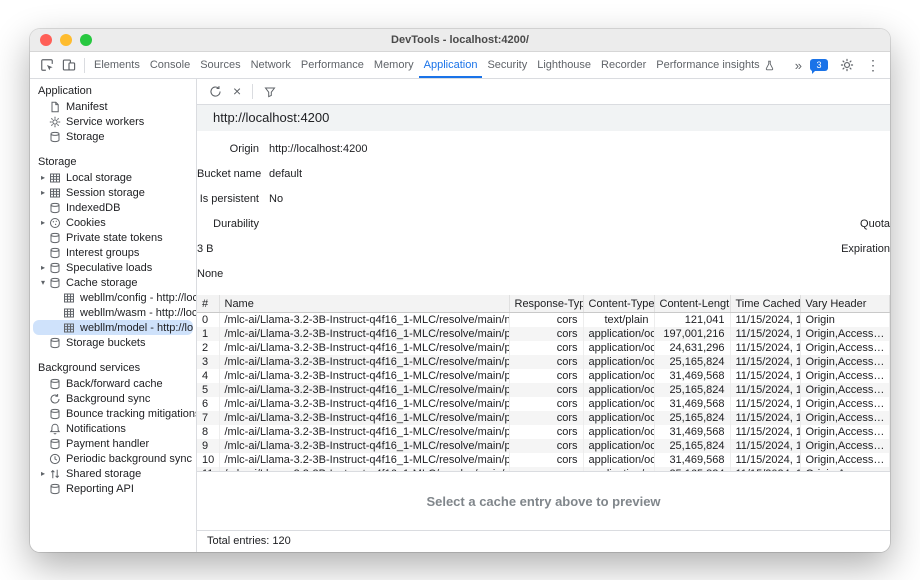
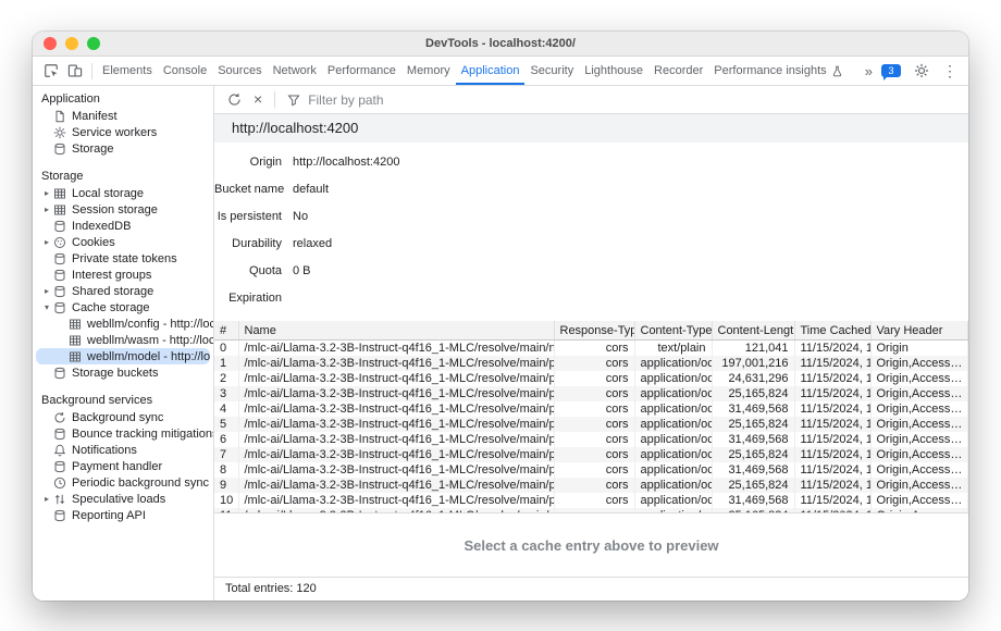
  DevTools - localhost:4200/
  Elements
  Console
  Sources
  Network
  Performance
  Memory
  Application
  Security
  Lighthouse
  Recorder
  Performance insights
  »
  3
  ⋮
  Application
  Manifest
  Service workers
  Storage
  Storage
  ▸
  Local storage
  ▸
  Session storage
  IndexedDB
  ▸
  Cookies
  Private state tokens
  Interest groups
  ▸
- Speculative loads
+ Shared storage
  ▾
  Cache storage
  webllm/config - http://loc
  webllm/wasm - http://loc
  webllm/model - http://lo
  Storage buckets
  Background services
- Back/forward cache
  Background sync
  Bounce tracking mitigation
  Notifications
  Payment handler
  Periodic background sync
  ▸
- Shared storage
+ Speculative loads
  Reporting API
  ×
+ Filter by path
  http://localhost:4200
  Origin
  http://localhost:4200
  Bucket name
  default
  Is persistent
  No
  Durability
+ relaxed
  Quota
- 3 B
+ 0 B
  Expiration
- None
  #	Name	Response-Typ	Content-Type	Content-Lengt	Time Cached	Vary Header
  0	/mlc-ai/Llama-3.2-3B-Instruct-q4f16_1-MLC/resolve/main/n	cors	text/plain	121,041	11/15/2024, 1	Origin
  1	/mlc-ai/Llama-3.2-3B-Instruct-q4f16_1-MLC/resolve/main/p	cors	application/oc	197,001,216	11/15/2024, 1	Origin,Access…
  2	/mlc-ai/Llama-3.2-3B-Instruct-q4f16_1-MLC/resolve/main/p	cors	application/oc	24,631,296	11/15/2024, 1	Origin,Access…
  3	/mlc-ai/Llama-3.2-3B-Instruct-q4f16_1-MLC/resolve/main/p	cors	application/oc	25,165,824	11/15/2024, 1	Origin,Access…
  4	/mlc-ai/Llama-3.2-3B-Instruct-q4f16_1-MLC/resolve/main/p	cors	application/oc	31,469,568	11/15/2024, 1	Origin,Access…
  5	/mlc-ai/Llama-3.2-3B-Instruct-q4f16_1-MLC/resolve/main/p	cors	application/oc	25,165,824	11/15/2024, 1	Origin,Access…
  6	/mlc-ai/Llama-3.2-3B-Instruct-q4f16_1-MLC/resolve/main/p	cors	application/oc	31,469,568	11/15/2024, 1	Origin,Access…
  7	/mlc-ai/Llama-3.2-3B-Instruct-q4f16_1-MLC/resolve/main/p	cors	application/oc	25,165,824	11/15/2024, 1	Origin,Access…
  8	/mlc-ai/Llama-3.2-3B-Instruct-q4f16_1-MLC/resolve/main/p	cors	application/oc	31,469,568	11/15/2024, 1	Origin,Access…
  9	/mlc-ai/Llama-3.2-3B-Instruct-q4f16_1-MLC/resolve/main/p	cors	application/oc	25,165,824	11/15/2024, 1	Origin,Access…
  10	/mlc-ai/Llama-3.2-3B-Instruct-q4f16_1-MLC/resolve/main/p	cors	application/oc	31,469,568	11/15/2024, 1	Origin,Access…
  Select a cache entry above to preview
  Total entries: 120
